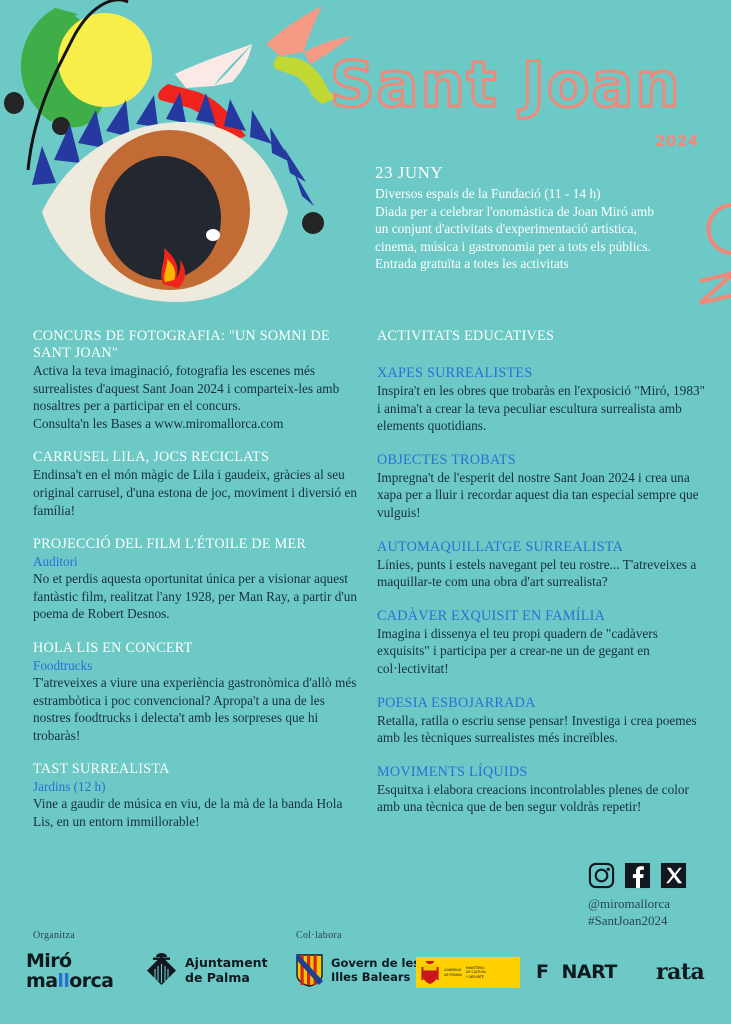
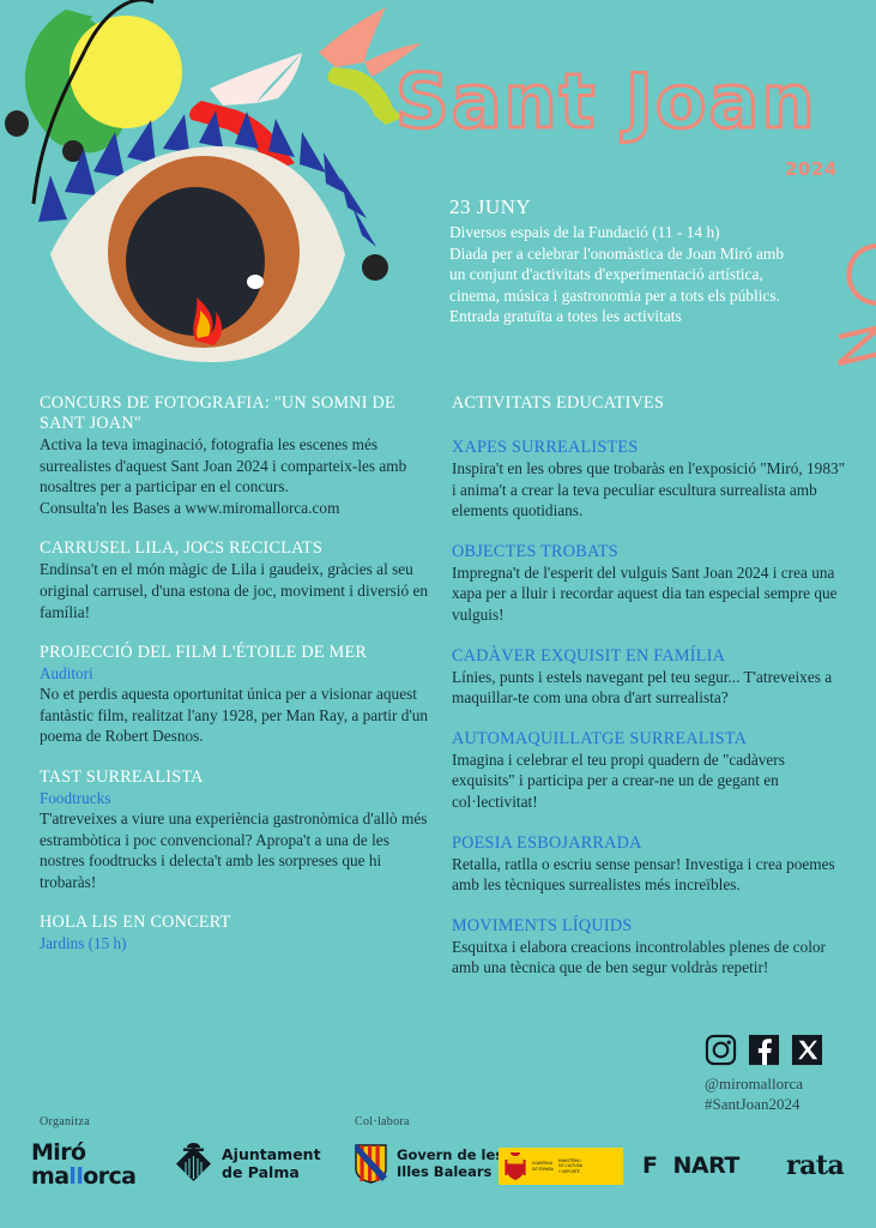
  Sant Joan
  2024
  23 JUNY
  Diversos espais de la Fundació (11 - 14 h)
  Diada per a celebrar l'onomàstica de Joan Miró amb
  un conjunt d'activitats d'experimentació artística,
  cinema, música i gastronomia per a tots els públics.
  Entrada gratuïta a totes les activitats
  CONCURS DE FOTOGRAFIA: "UN SOMNI DE SANT JOAN"
  Activa la teva imaginació, fotografia les escenes més surrealistes d'aquest Sant Joan 2024 i comparteix-les amb nosaltres per a participar en el concurs.
  Consulta'n les Bases a www.miromallorca.com
  CARRUSEL LILA, JOCS RECICLATS
  Endinsa't en el món màgic de Lila i gaudeix, gràcies al seu original carrusel, d'una estona de joc, moviment i diversió en família!
  PROJECCIÓ DEL FILM L'ÉTOILE DE MER
  Auditori
  No et perdis aquesta oportunitat única per a visionar aquest fantàstic film, realitzat l'any 1928, per Man Ray, a partir d'un poema de Robert Desnos.
- HOLA LIS EN CONCERT
+ TAST SURREALISTA
  Foodtrucks
  T'atreveixes a viure una experiència gastronòmica d'allò més estrambòtica i poc convencional? Apropa't a una de les nostres foodtrucks i delecta't amb les sorpreses que hi trobaràs!
- TAST SURREALISTA
+ HOLA LIS EN CONCERT
- Jardins (12 h)
+ Jardins (15 h)
- Vine a gaudir de música en viu, de la mà de la banda Hola Lis, en un entorn immillorable!
  ACTIVITATS EDUCATIVES
  XAPES SURREALISTES
  Inspira't en les obres que trobaràs en l'exposició "Miró, 1983" i anima't a crear la teva peculiar escultura surrealista amb elements quotidians.
  OBJECTES TROBATS
- Impregna't de l'esperit del nostre Sant Joan 2024 i crea una xapa per a lluir i recordar aquest dia tan especial sempre que vulguis!
+ Impregna't de l'esperit del vulguis Sant Joan 2024 i crea una xapa per a lluir i recordar aquest dia tan especial sempre que vulguis!
- AUTOMAQUILLATGE SURREALISTA
+ CADÀVER EXQUISIT EN FAMÍLIA
- Línies, punts i estels navegant pel teu rostre... T'atreveixes a maquillar-te com una obra d'art surrealista?
+ Línies, punts i estels navegant pel teu segur... T'atreveixes a maquillar-te com una obra d'art surrealista?
- CADÀVER EXQUISIT EN FAMÍLIA
+ AUTOMAQUILLATGE SURREALISTA
- Imagina i dissenya el teu propi quadern de "cadàvers exquisits" i participa per a crear-ne un de gegant en col·lectivitat!
+ Imagina i celebrar el teu propi quadern de "cadàvers exquisits" i participa per a crear-ne un de gegant en col·lectivitat!
  POESIA ESBOJARRADA
  Retalla, ratlla o escriu sense pensar! Investiga i crea poemes amb les tècniques surrealistes més increïbles.
  MOVIMENTS LÍQUIDS
  Esquitxa i elabora creacions incontrolables plenes de color amb una tècnica que de ben segur voldràs repetir!
  @miromallorca
  #SantJoan2024
  Organitza
  Col·labora
  Miró
  mallorca
  Ajuntament
  de Palma
  Govern de le
  Illes Balears
  F NART
  rata
